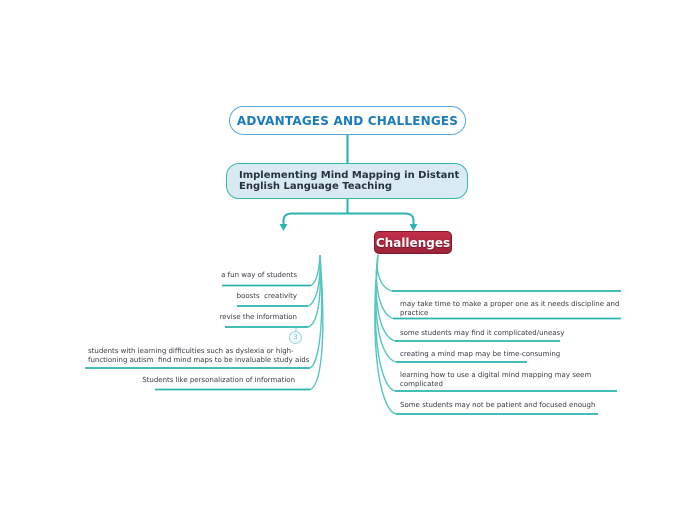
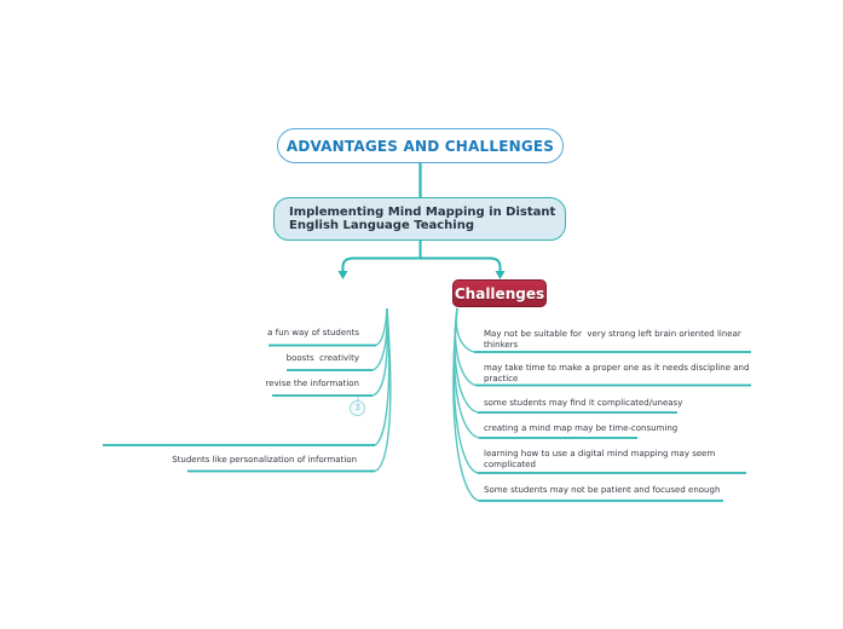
  ADVANTAGES AND CHALLENGES
  Implementing Mind Mapping in Distant
  English Language Teaching
  Challenges
  a fun way of students
  boosts creativity
  revise the information
- students with learning difficulties such as dyslexia or high-
- functioning autism find mind maps to be invaluable study aids
  Students like personalization of information
  3
+ May not be suitable for very strong left brain oriented linear
+ thinkers
  may take time to make a proper one as it needs discipline and
  practice
  some students may find it complicated/uneasy
  creating a mind map may be time-consuming
  learning how to use a digital mind mapping may seem
  complicated
  Some students may not be patient and focused enough
